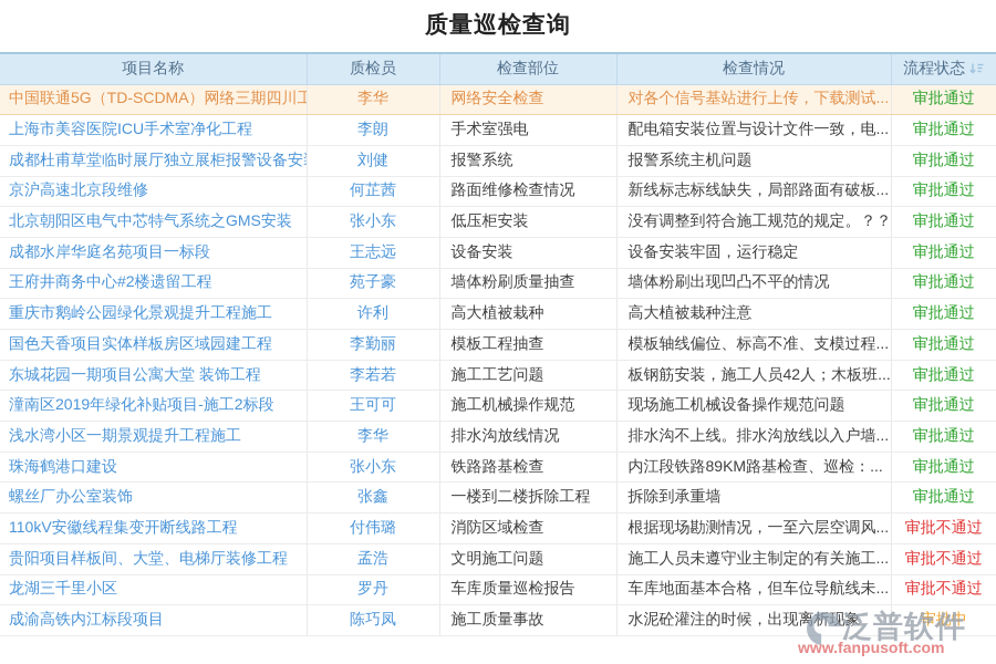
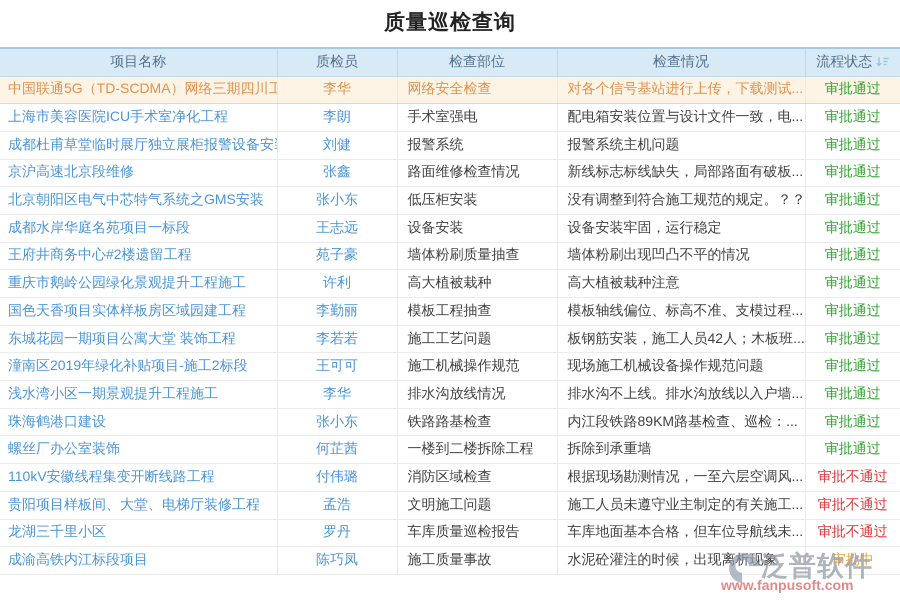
  质量巡检查询
  项目名称	质检员	检查部位	检查情况	流程状态
  中国联通5G（TD-SCDMA）网络三期四川工	李华	网络安全检查	对各个信号基站进行上传，下载测试...	审批通过
  上海市美容医院ICU手术室净化工程	李朗	手术室强电	配电箱安装位置与设计文件一致，电...	审批通过
  成都杜甫草堂临时展厅独立展柜报警设备安	刘健	报警系统	报警系统主机问题	审批通过
- 京沪高速北京段维修	何芷茜	路面维修检查情况	新线标志标线缺失，局部路面有破板...	审批通过
+ 京沪高速北京段维修	张鑫	路面维修检查情况	新线标志标线缺失，局部路面有破板...	审批通过
  北京朝阳区电气中芯特气系统之GMS安装	张小东	低压柜安装	没有调整到符合施工规范的规定。？？	审批通过
  成都水岸华庭名苑项目一标段	王志远	设备安装	设备安装牢固，运行稳定	审批通过
  王府井商务中心#2楼遗留工程	苑子豪	墙体粉刷质量抽查	墙体粉刷出现凹凸不平的情况	审批通过
  重庆市鹅岭公园绿化景观提升工程施工	许利	高大植被栽种	高大植被栽种注意	审批通过
  国色天香项目实体样板房区域园建工程	李勤丽	模板工程抽查	模板轴线偏位、标高不准、支模过程...	审批通过
  东城花园一期项目公寓大堂 装饰工程	李若若	施工工艺问题	板钢筋安装，施工人员42人；木板班...	审批通过
  潼南区2019年绿化补贴项目-施工2标段	王可可	施工机械操作规范	现场施工机械设备操作规范问题	审批通过
  浅水湾小区一期景观提升工程施工	李华	排水沟放线情况	排水沟不上线。排水沟放线以入户墙...	审批通过
  珠海鹤港口建设	张小东	铁路路基检查	内江段铁路89KM路基检查、巡检：...	审批通过
- 螺丝厂办公室装饰	张鑫	一楼到二楼拆除工程	拆除到承重墙	审批通过
+ 螺丝厂办公室装饰	何芷茜	一楼到二楼拆除工程	拆除到承重墙	审批通过
  110kV安徽线程集变开断线路工程	付伟璐	消防区域检查	根据现场勘测情况，一至六层空调风...	审批不通过
  贵阳项目样板间、大堂、电梯厅装修工程	孟浩	文明施工问题	施工人员未遵守业主制定的有关施工...	审批不通过
  龙湖三千里小区	罗丹	车库质量巡检报告	车库地面基本合格，但车位导航线未...	审批不通过
  成渝高铁内江标段项目	陈巧凤	施工质量事故	水泥砼灌注的时候，出现离析现象	审批中
  泛普软件
  www.fanpusoft.com
